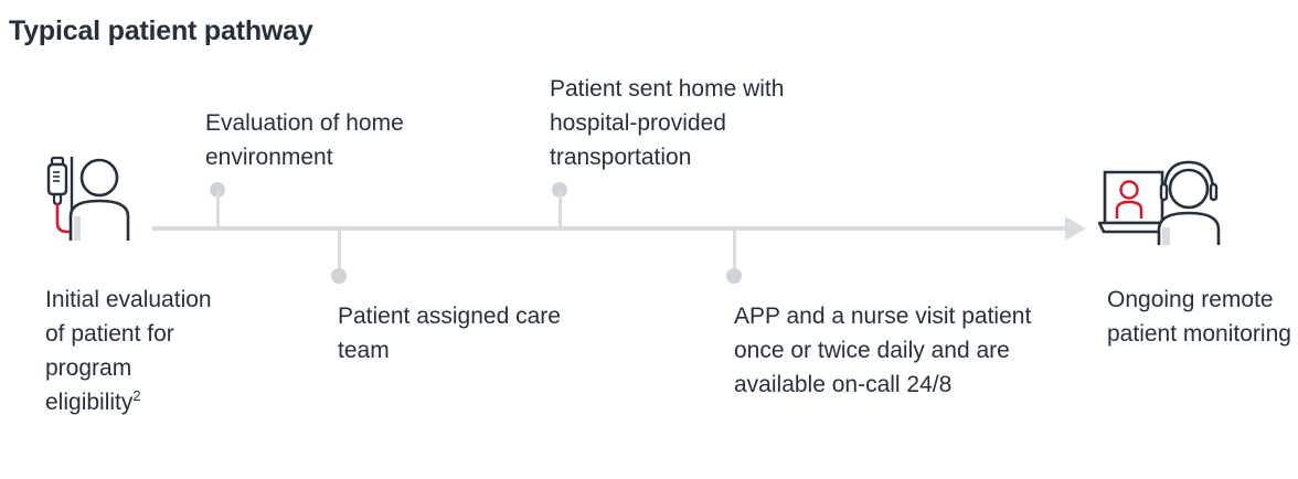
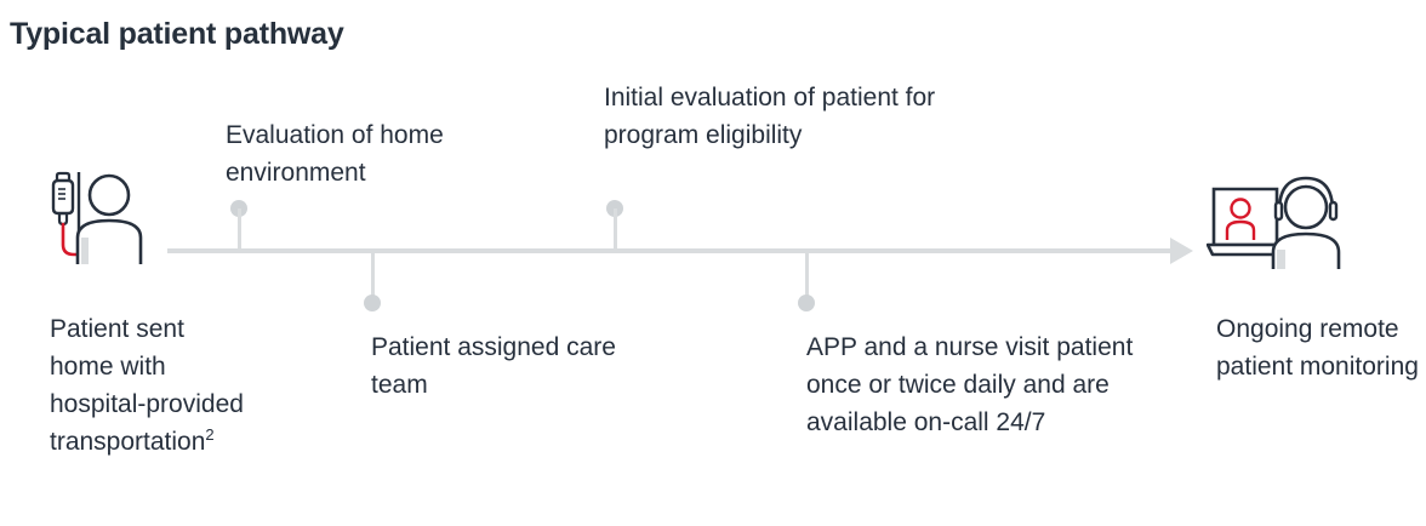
  Typical patient pathway
  Evaluation of home environment
- Patient sent home with hospital-provided transportation
+ Initial evaluation of patient for program eligibility
  Patient assigned care team
- APP and a nurse visit patient once or twice daily and are available on-call 24/8
+ APP and a nurse visit patient once or twice daily and are available on-call 24/7
- Initial evaluation of patient for program eligibility2
+ Patient sent home with hospital-provided transportation2
  Ongoing remote patient monitoring
